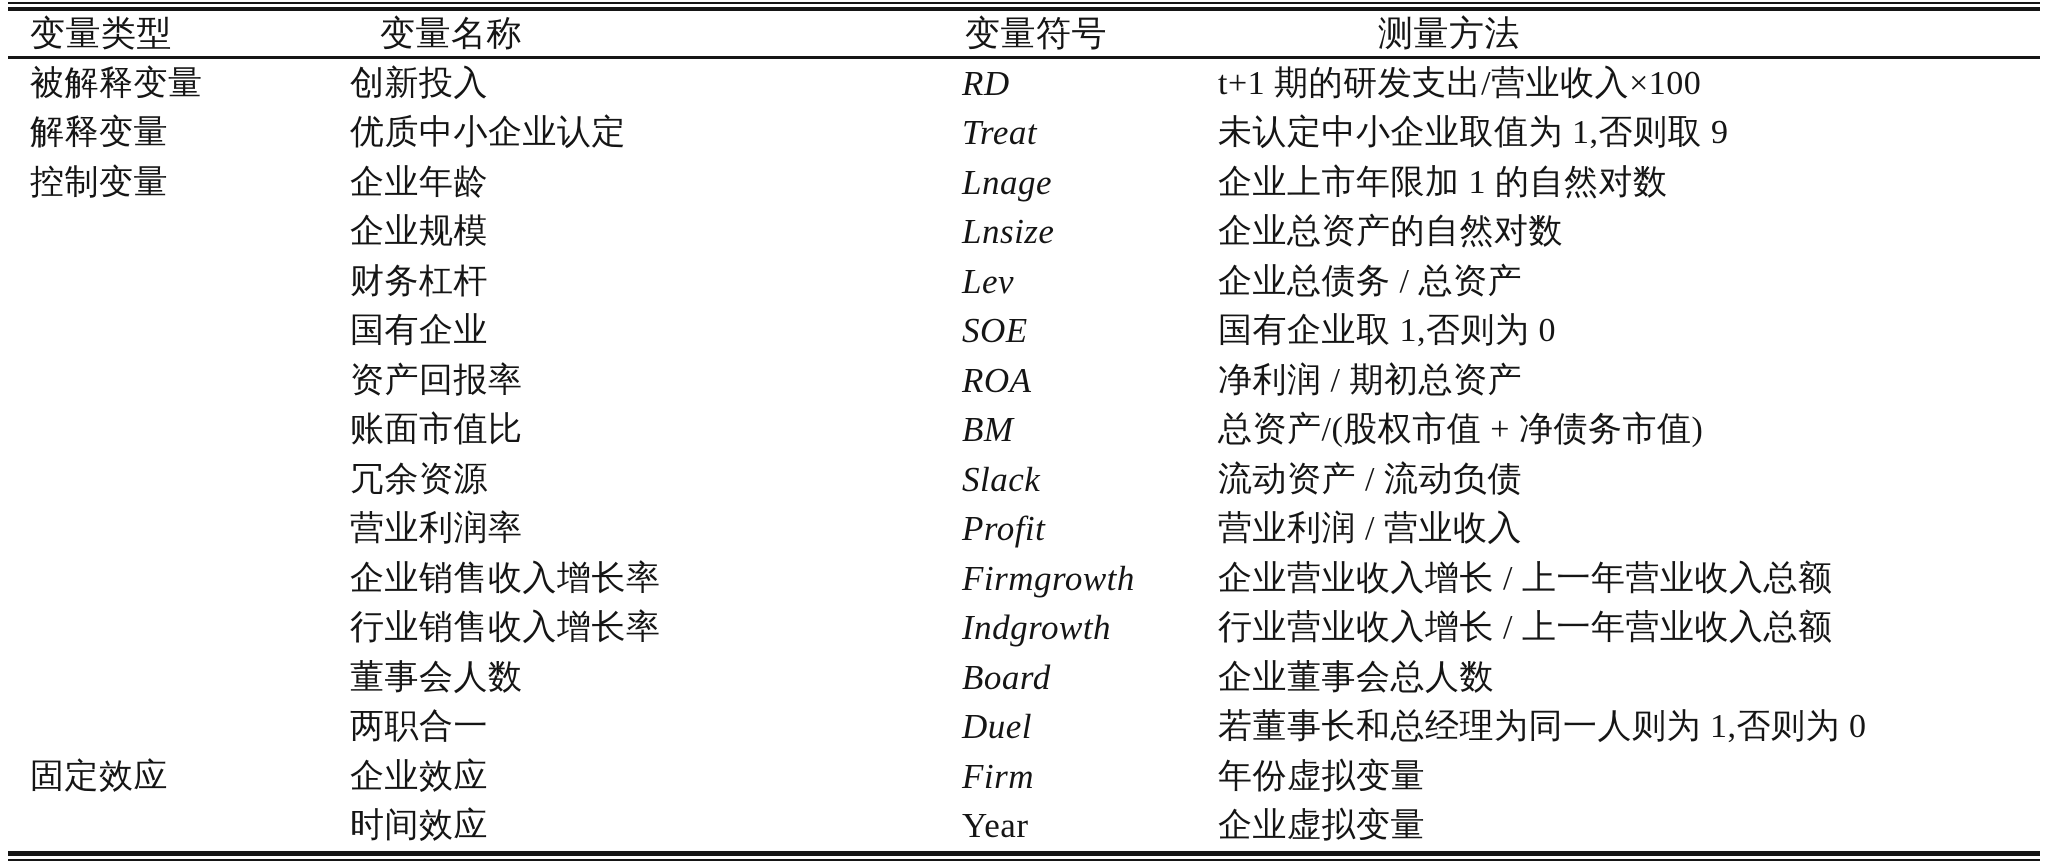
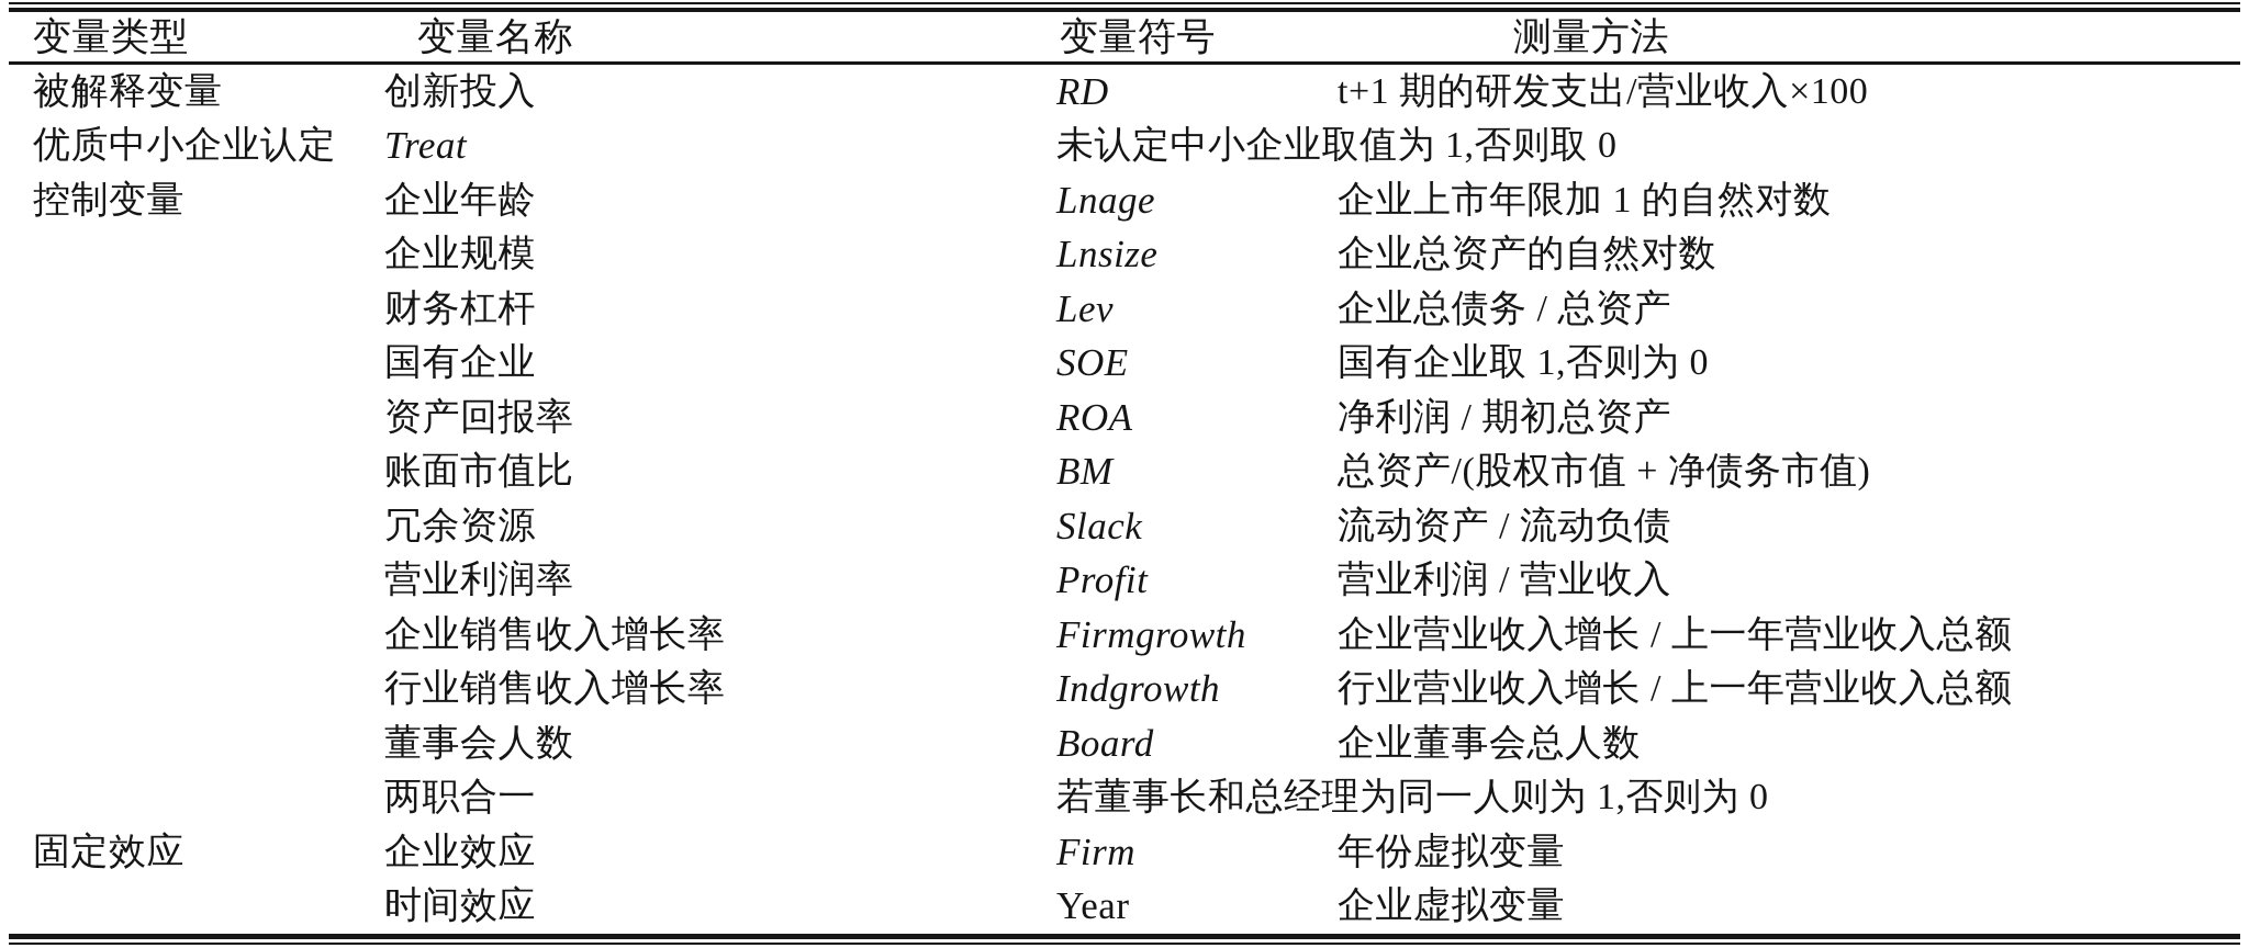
  变量类型
  变量名称
  变量符号
  测量方法
  被解释变量
  创新投入
  RD
  t+1 期的研发支出/营业收入×100
- 解释变量
  优质中小企业认定
  Treat
- 未认定中小企业取值为 1,否则取 9
+ 未认定中小企业取值为 1,否则取 0
  控制变量
  企业年龄
  Lnage
  企业上市年限加 1 的自然对数
  企业规模
  Lnsize
  企业总资产的自然对数
  财务杠杆
  Lev
  企业总债务 / 总资产
  国有企业
  SOE
  国有企业取 1,否则为 0
  资产回报率
  ROA
  净利润 / 期初总资产
  账面市值比
  BM
  总资产/(股权市值 + 净债务市值)
  冗余资源
  Slack
  流动资产 / 流动负债
  营业利润率
  Profit
  营业利润 / 营业收入
  企业销售收入增长率
  Firmgrowth
  企业营业收入增长 / 上一年营业收入总额
  行业销售收入增长率
  Indgrowth
  行业营业收入增长 / 上一年营业收入总额
  董事会人数
  Board
  企业董事会总人数
  两职合一
- Duel
  若董事长和总经理为同一人则为 1,否则为 0
  固定效应
  企业效应
  Firm
  年份虚拟变量
  时间效应
  Year
  企业虚拟变量
